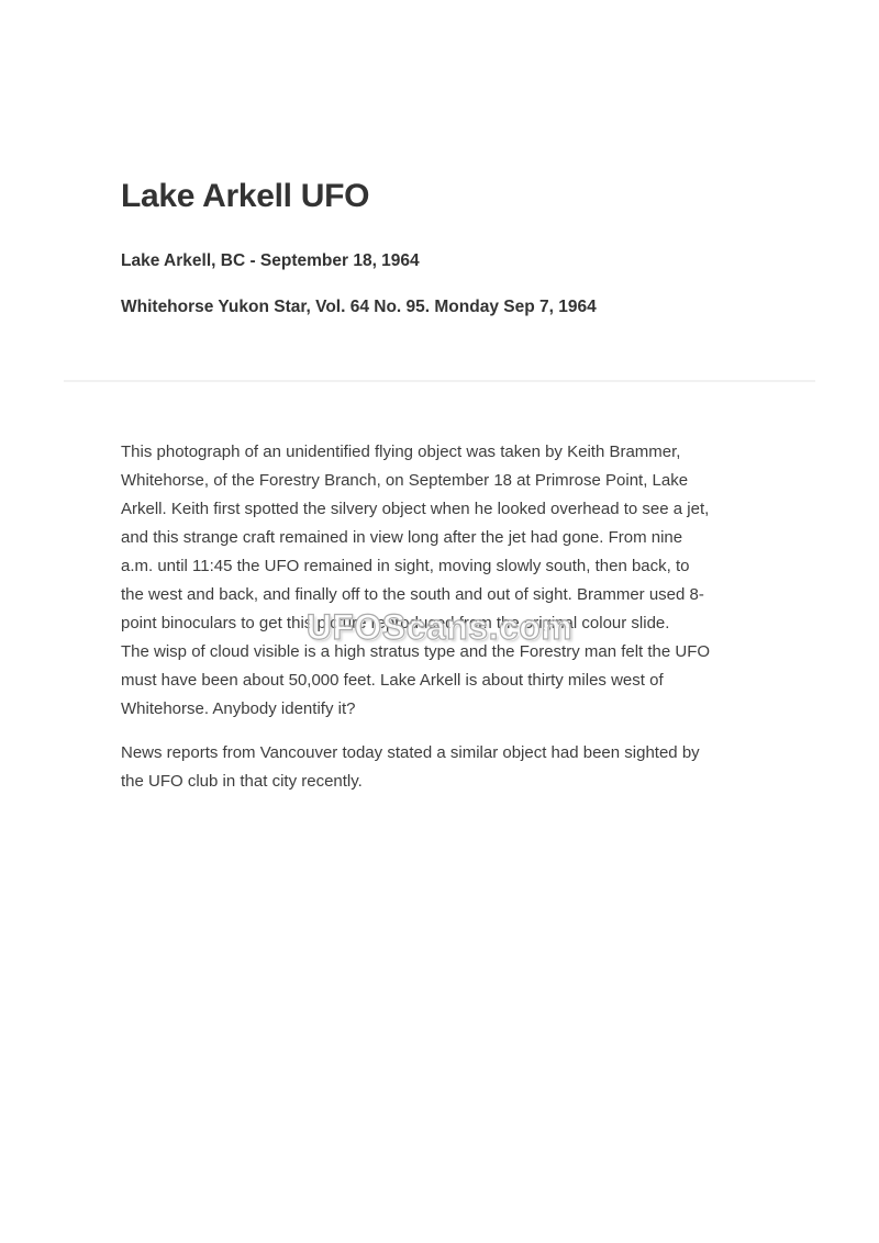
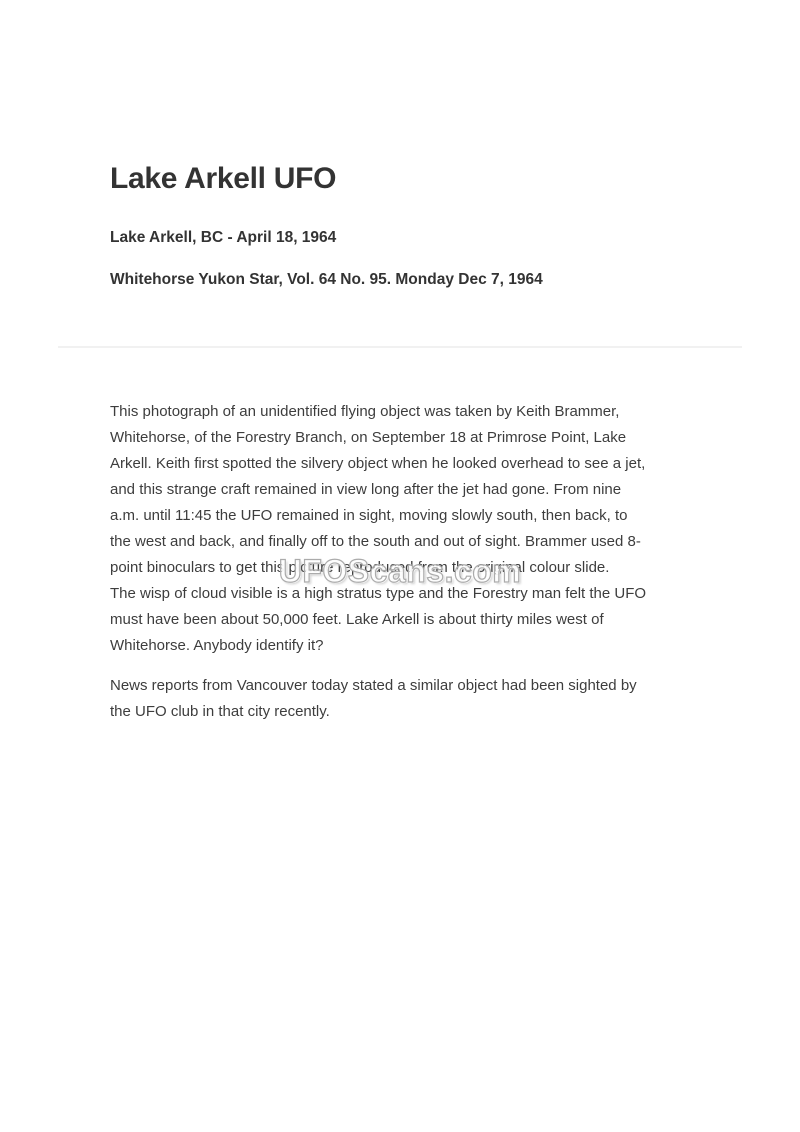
  Lake Arkell UFO
- Lake Arkell, BC - September 18, 1964
+ Lake Arkell, BC - April 18, 1964
- Whitehorse Yukon Star, Vol. 64 No. 95. Monday Sep 7, 1964
+ Whitehorse Yukon Star, Vol. 64 No. 95. Monday Dec 7, 1964
  This photograph of an unidentified flying object was taken by Keith Brammer,
  Whitehorse, of the Forestry Branch, on September 18 at Primrose Point, Lake
  Arkell. Keith first spotted the silvery object when he looked overhead to see a jet,
  and this strange craft remained in view long after the jet had gone. From nine
  a.m. until 11:45 the UFO remained in sight, moving slowly south, then back, to
  the west and back, and finally off to the south and out of sight. Brammer used 8-
  point binoculars to get this picture reproduced from the original colour slide.
  The wisp of cloud visible is a high stratus type and the Forestry man felt the UFO
  must have been about 50,000 feet. Lake Arkell is about thirty miles west of
  Whitehorse. Anybody identify it?
  News reports from Vancouver today stated a similar object had been sighted by
  the UFO club in that city recently.
  UFOScans.com
